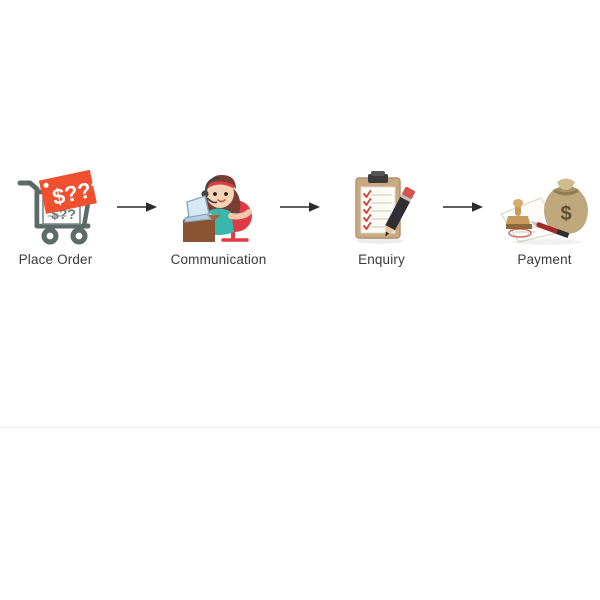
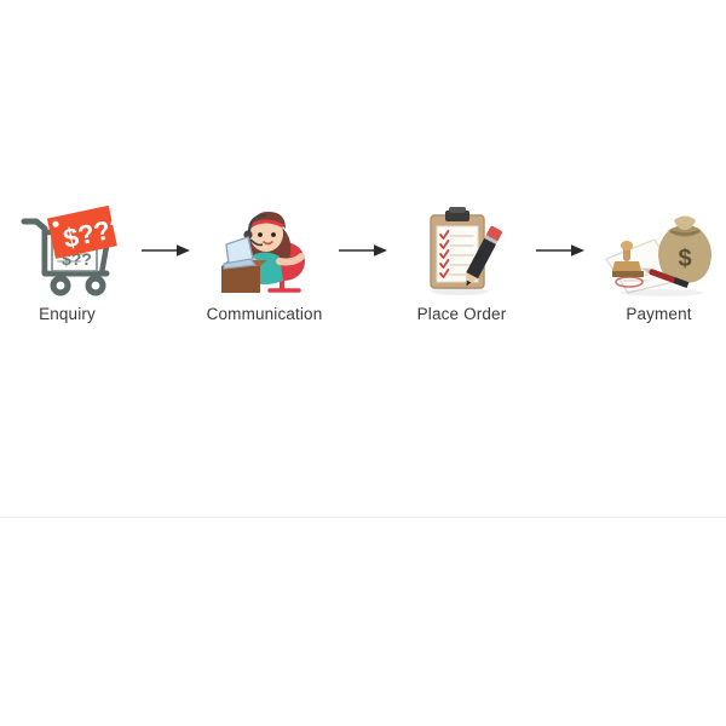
  $??
- Place Order
+ Enquiry
  Communication
- Enquiry
+ Place Order
  $
  Payment
